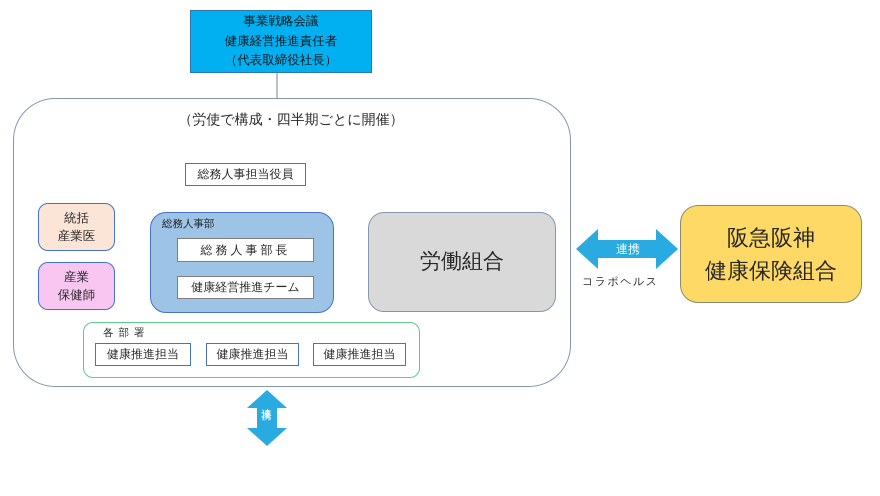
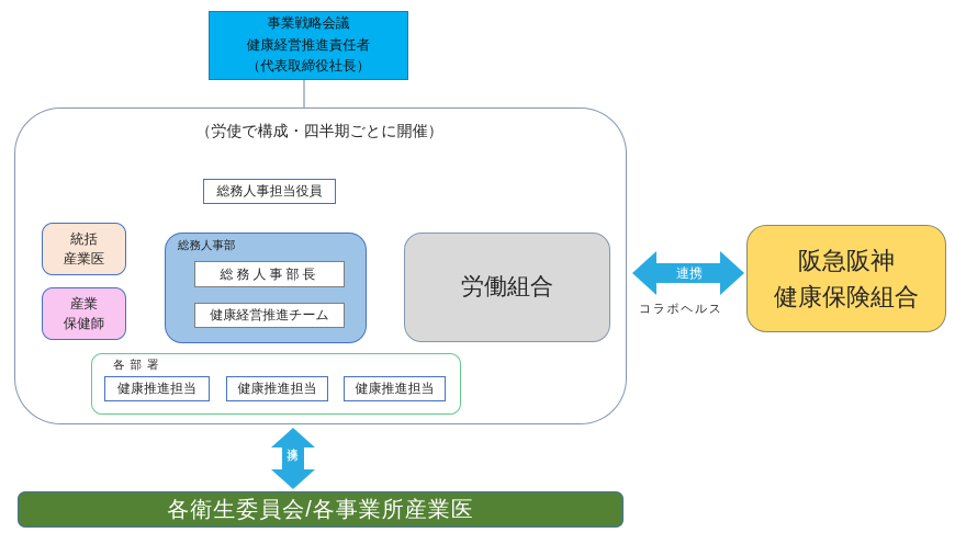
  事業戦略会議
  健康経営推進責任者
  （代表取締役社長）
  （労使で構成・四半期ごとに開催）
  総務人事担当役員
  総務人事部
  総務人事部長
  健康経営推進チーム
  統括
  産業医
  産業
  保健師
  労働組合
  各部署
  健康推進担当
  健康推進担当
  健康推進担当
  連携
  コラボヘルス
  阪急阪神
  健康保険組合
+ 各衛生委員会/各事業所産業医
